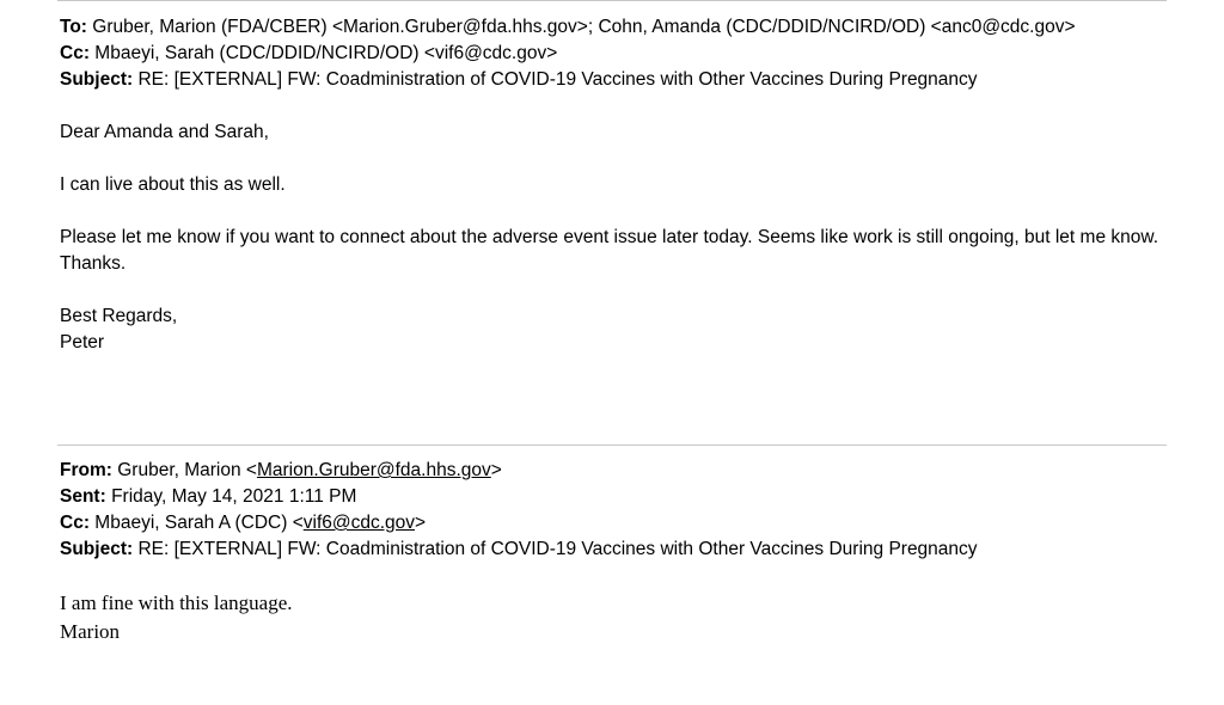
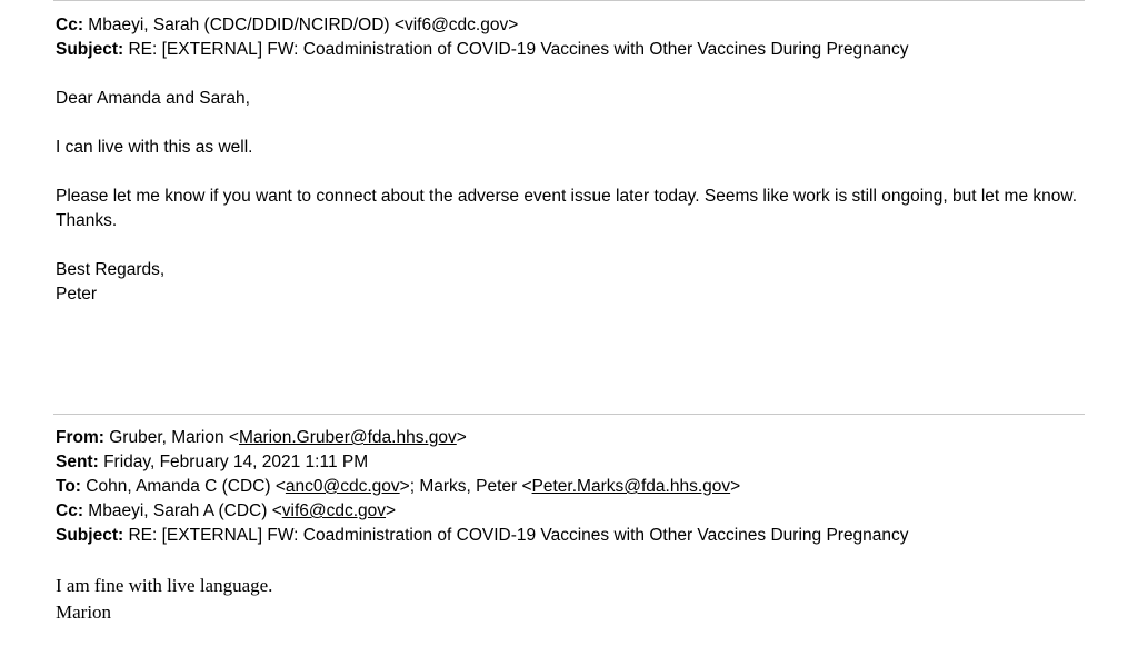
- To: Gruber, Marion (FDA/CBER) <Marion.Gruber@fda.hhs.gov>; Cohn, Amanda (CDC/DDID/NCIRD/OD) <anc0@cdc.gov>
  Cc: Mbaeyi, Sarah (CDC/DDID/NCIRD/OD) <vif6@cdc.gov>
  Subject: RE: [EXTERNAL] FW: Coadministration of COVID-19 Vaccines with Other Vaccines During Pregnancy
  Dear Amanda and Sarah,
- I can live about this as well.
+ I can live with this as well.
  Please let me know if you want to connect about the adverse event issue later today. Seems like work is still ongoing, but let me know. Thanks.
  Best Regards,
  Peter
  From: Gruber, Marion <Marion.Gruber@fda.hhs.gov>
- Sent: Friday, May 14, 2021 1:11 PM
+ Sent: Friday, February 14, 2021 1:11 PM
+ To: Cohn, Amanda C (CDC) <anc0@cdc.gov>; Marks, Peter <Peter.Marks@fda.hhs.gov>
  Cc: Mbaeyi, Sarah A (CDC) <vif6@cdc.gov>
  Subject: RE: [EXTERNAL] FW: Coadministration of COVID-19 Vaccines with Other Vaccines During Pregnancy
- I am fine with this language.
+ I am fine with live language.
  Marion
